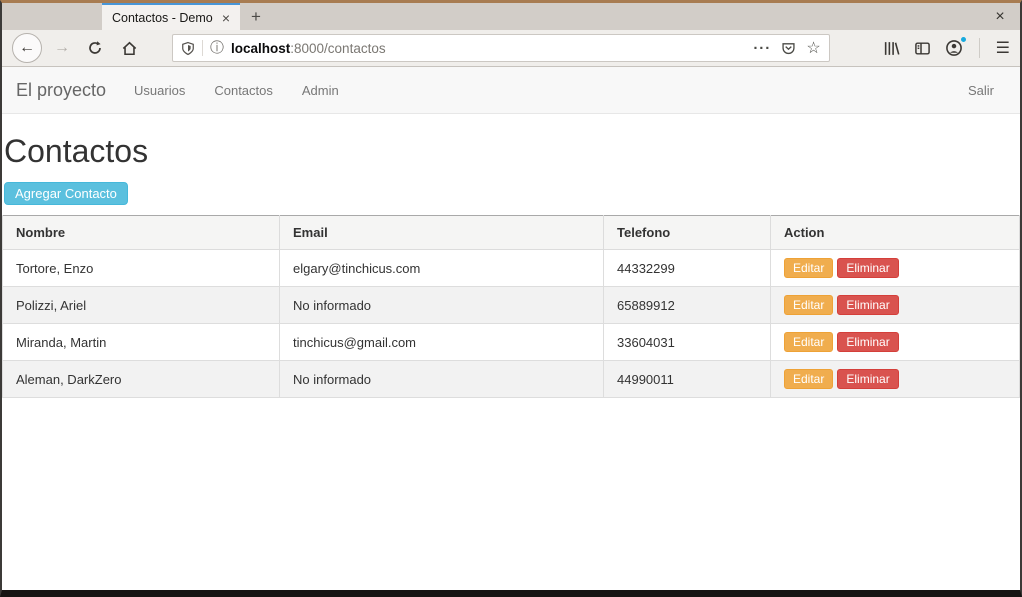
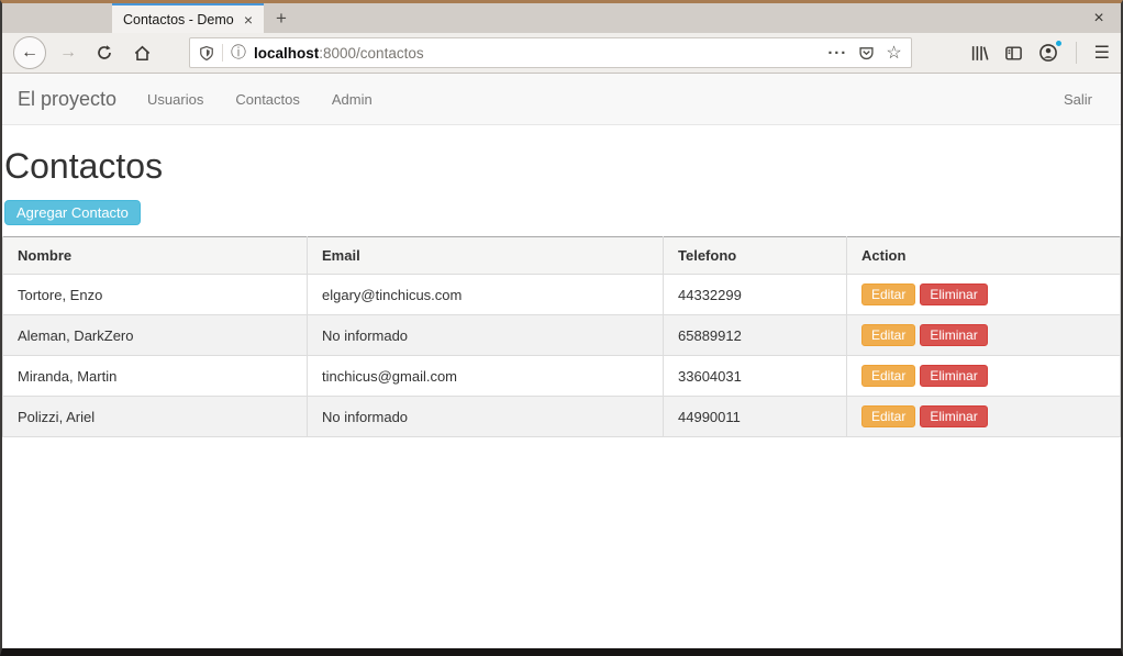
  Contactos - Demo
  ×
  +
  ×
  ←
  →
  ⓘ
  localhost:8000/contactos
  ···
  ☆
  ☰
  El proyecto
  Usuarios
  Contactos
  Admin
  Salir
  Contactos
  Agregar Contacto
  Nombre	Email	Telefono	Action
  Tortore, Enzo	elgary@tinchicus.com	44332299	Editar Eliminar
- Polizzi, Ariel	No informado	65889912	Editar Eliminar
+ Aleman, DarkZero	No informado	65889912	Editar Eliminar
  Miranda, Martin	tinchicus@gmail.com	33604031	Editar Eliminar
- Aleman, DarkZero	No informado	44990011	Editar Eliminar
+ Polizzi, Ariel	No informado	44990011	Editar Eliminar
